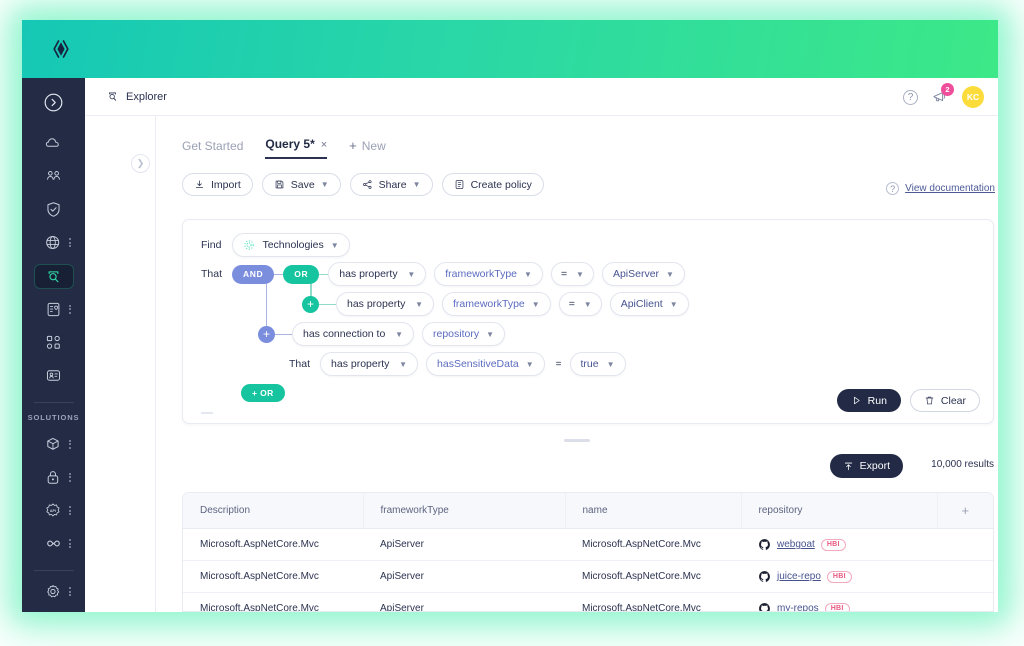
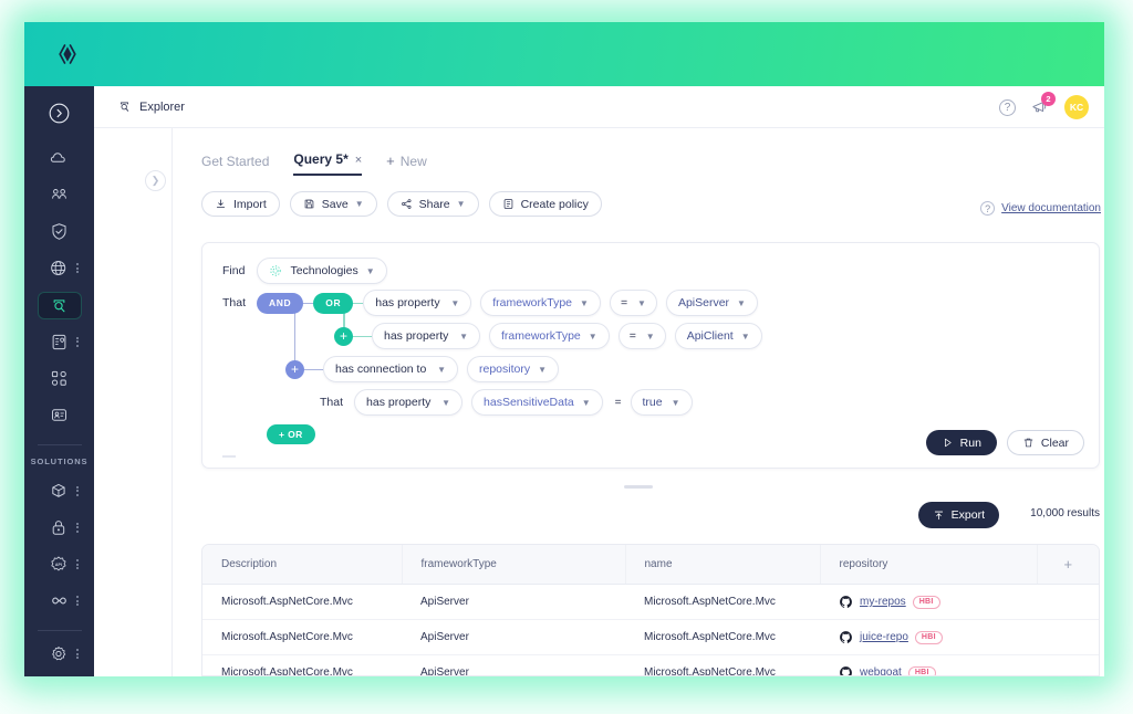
  SOLUTIONS
  Explorer
  ?
  2
  KC
  ❯
  Get Started
  Query 5* ×
  +
  New
  Import
  Save
  ▼
  Share
  ▼
  Create policy
  ?
  View documentation
  Find
  Technologies
  ▼
  That
  AND
  OR
  has property
  ▼
  frameworkType
  ▼
  =
  ▼
  ApiServer
  ▼
  +
  has property
  ▼
  frameworkType
  ▼
  =
  ▼
  ApiClient
  ▼
  +
  has connection to
  ▼
  repository
  ▼
  That
  has property
  ▼
  hasSensitiveData
  ▼
  =
  true
  ▼
  + OR
  Run
  Clear
  Export
  10,000 results
  Description	frameworkType	name	repository	+
- Microsoft.AspNetCore.Mvc	ApiServer	Microsoft.AspNetCore.Mvc	webgoat
+ Microsoft.AspNetCore.Mvc	ApiServer	Microsoft.AspNetCore.Mvc	my-repos
  Microsoft.AspNetCore.Mvc	ApiServer	Microsoft.AspNetCore.Mvc	juice-repo
- Microsoft.AspNetCore.Mvc	ApiServer	Microsoft.AspNetCore.Mvc	my-repos
+ Microsoft.AspNetCore.Mvc	ApiServer	Microsoft.AspNetCore.Mvc	webgoat
